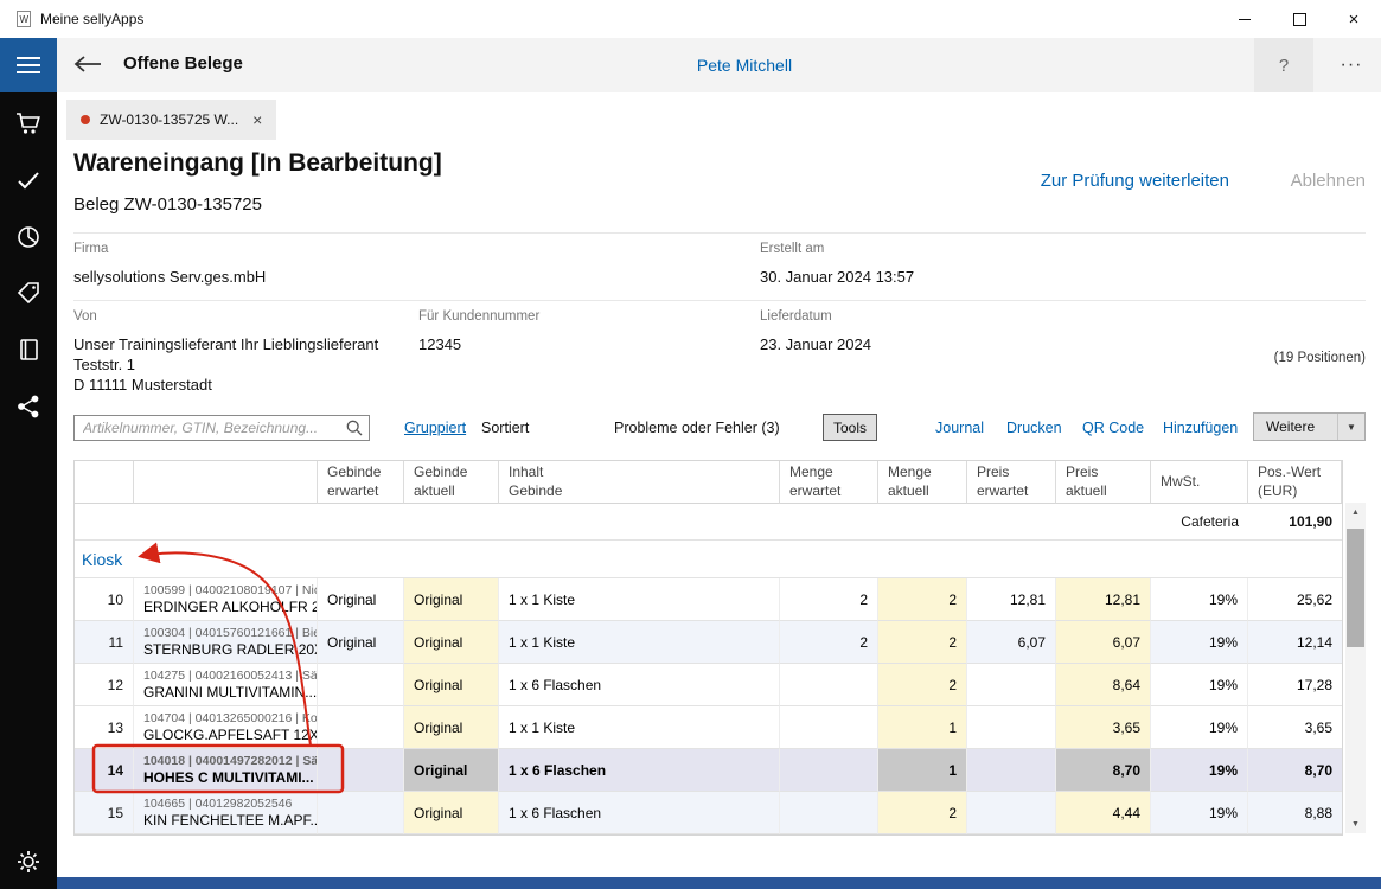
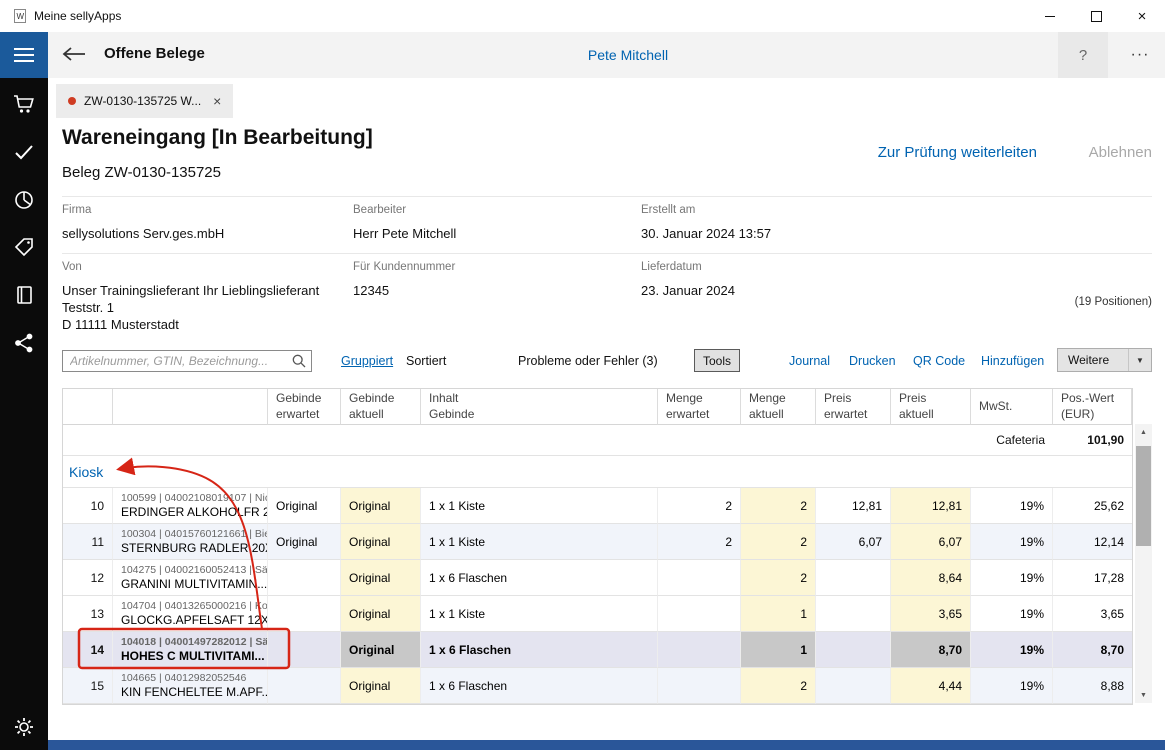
  W
  Meine sellyApps
  ×
  Offene Belege
  Pete Mitchell
  ?
  ···
  ZW-0130-135725 W...
  ×
  Wareneingang [In Bearbeitung]
  Zur Prüfung weiterleiten
  Ablehnen
  Beleg ZW-0130-135725
  Firma
  sellysolutions Serv.ges.mbH
+ Bearbeiter
+ Herr Pete Mitchell
  Erstellt am
  30. Januar 2024 13:57
  Von
  Unser Trainingslieferant Ihr Lieblingslieferant
  Teststr. 1
  D 11111 Musterstadt
  Für Kundennummer
  12345
  Lieferdatum
  23. Januar 2024
  (19 Positionen)
  Artikelnummer, GTIN, Bezeichnung...
  Gruppiert
  Sortiert
  Probleme oder Fehler (3)
  Tools
  Journal
  Drucken
  QR Code
  Hinzufügen
  Weitere
  ▼
  Gebinde
  erwartet
  Gebinde
  aktuell
  Inhalt
  Gebinde
  Menge
  erwartet
  Menge
  aktuell
  Preis
  erwartet
  Preis
  aktuell
  MwSt.
  Pos.-Wert
  (EUR)
  Cafeteria
  101,90
  Kiosk
  10
  100599 | 04002108019107 | N
  ERDINGER ALKOHOLFR
  Original
  Original
  1 x 1 Kiste
  2
  2
  12,81
  12,81
  19%
  25,62
  11
  100304 | 04015760121661 | B
  STERNBURG RADLER 2
  Original
  Original
  1 x 1 Kiste
  2
  2
  6,07
  6,07
  19%
  12,14
  12
  104275 | 04002160052413 | S
  GRANINI MULTIVITAMIN.
  Original
  1 x 6 Flaschen
  2
  8,64
  19%
  17,28
  13
  104704 | 04013265000216 |
  GLOCKG.APFELSAFT 12
  Original
  1 x 1 Kiste
  1
  3,65
  19%
  3,65
  14
  104018 | 04001497282012 | S
  HOHES C MULTIVITAMI.
  Original
  1 x 6 Flaschen
  1
  8,70
  19%
  8,70
  15
  104665 | 04012982052546
  KIN FENCHELTEE M.APF
  Original
  1 x 6 Flaschen
  2
  4,44
  19%
  8,88
